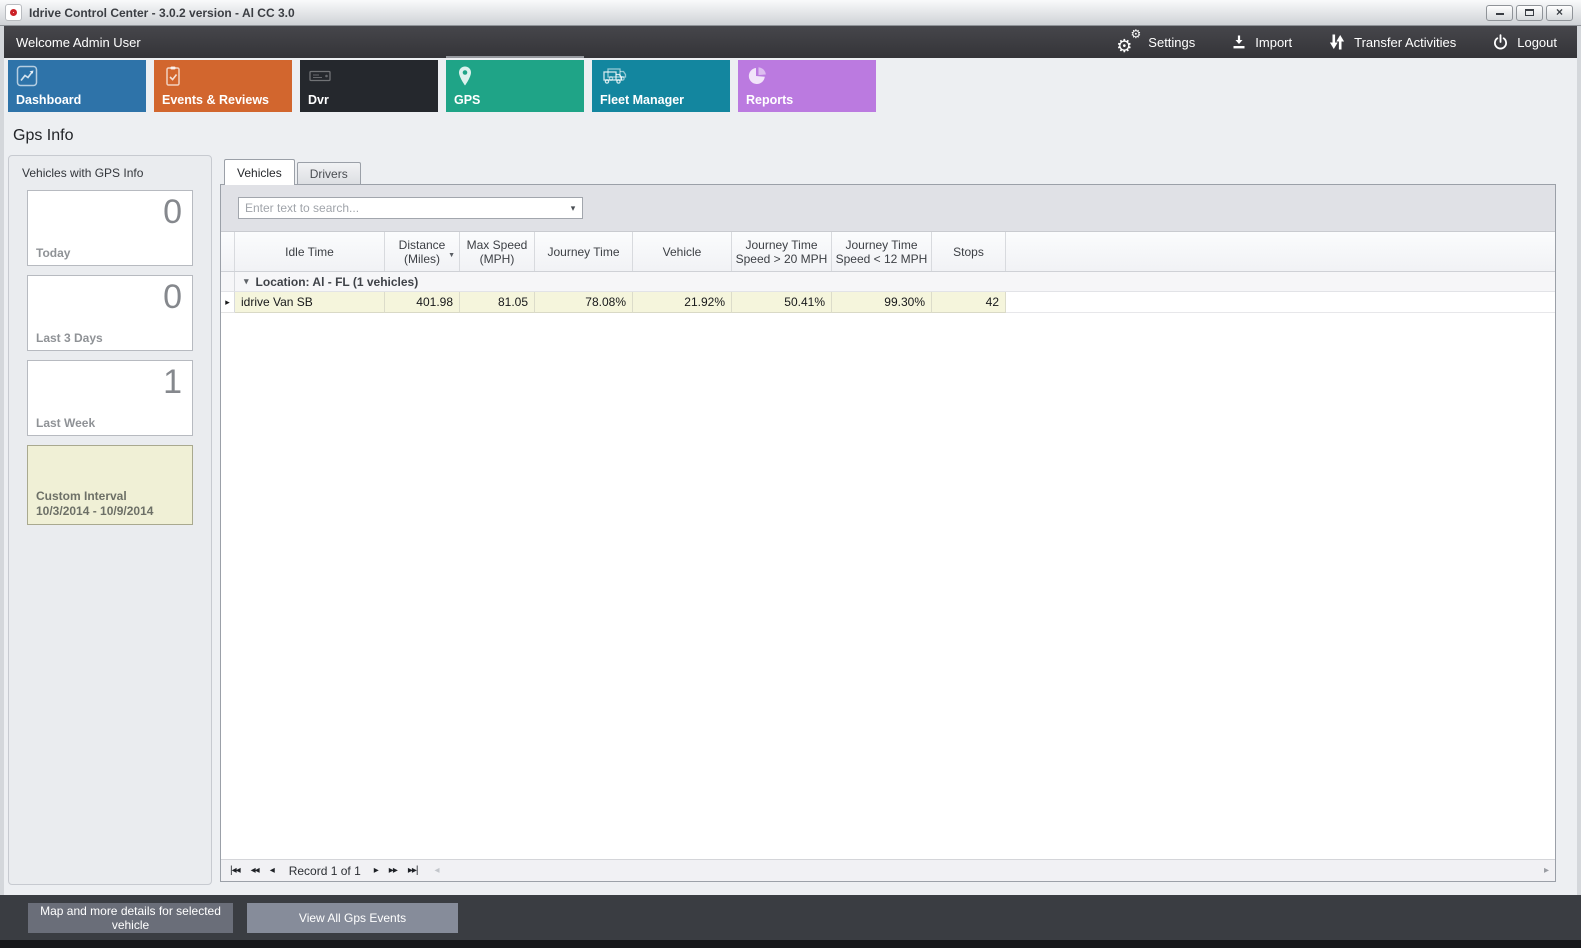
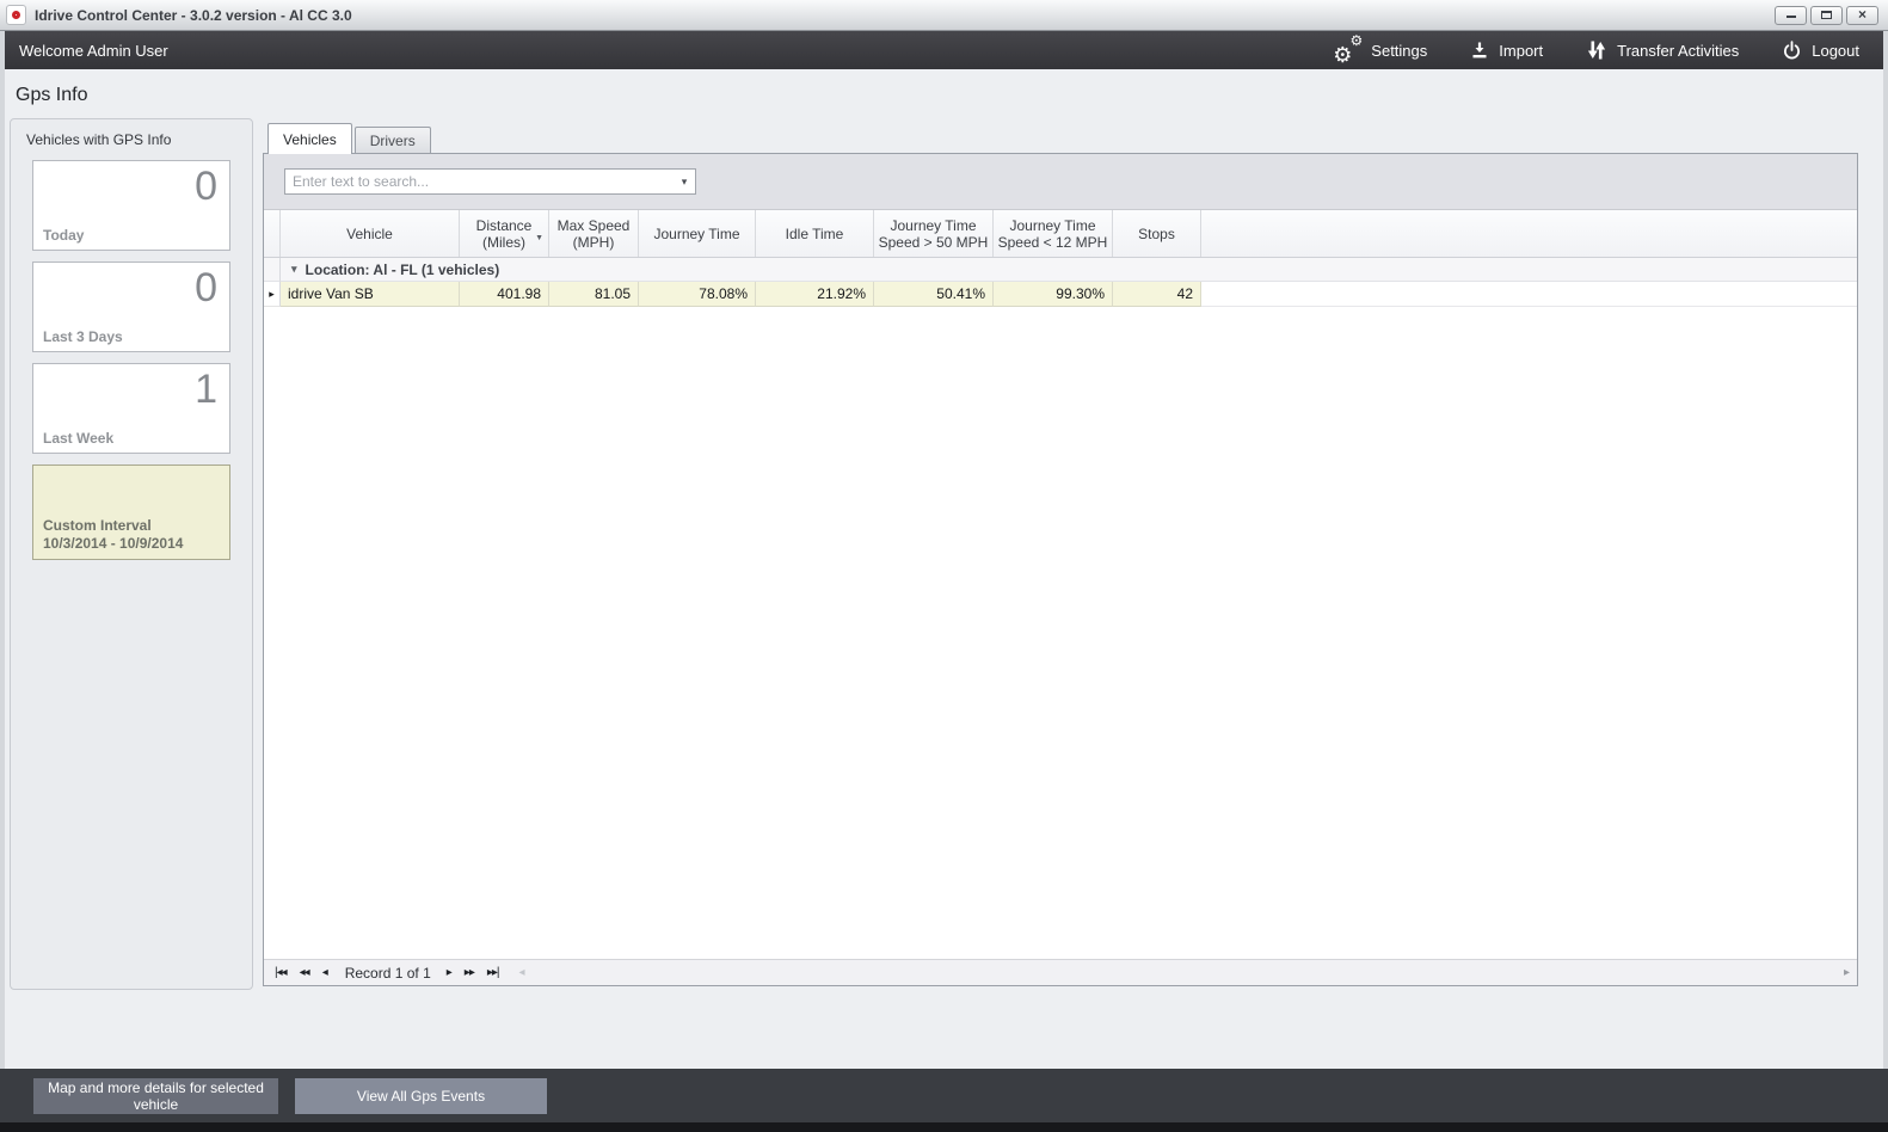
  Idrive Control Center - 3.0.2 version - Al CC 3.0
  ×
  Welcome Admin User
  ⚙
  ⚙
  Settings
  Import
  Transfer Activities
  Logout
- Dashboard
- Events & Reviews
- Dvr
- GPS
- Fleet Manager
- Reports
  Gps Info
  Vehicles with GPS Info
  0
  Today
  0
  Last 3 Days
  1
  Last Week
  Custom Interval
  10/3/2014 - 10/9/2014
  Vehicles
  Drivers
  Enter text to search...
  ▾
- Idle Time
+ Vehicle
  Distance
  (Miles)
  Max Speed
  (MPH)
  Journey Time
- Vehicle
+ Idle Time
  Journey Time
- Speed > 20 MPH
+ Speed > 50 MPH
  Journey Time
  Speed < 12 MPH
  Stops
  ▾
  Location: Al - FL (1 vehicles)
  ▸
  idrive Van SB
  401.98
  81.05
  78.08%
  21.92%
  50.41%
  99.30%
  42
  |◂◂
  ◂◂
  ◂
  Record 1 of 1
  ▸
  ▸▸
  ▸▸|
  ◂
  ▸
  Map and more details for selected vehicle
  View All Gps Events
